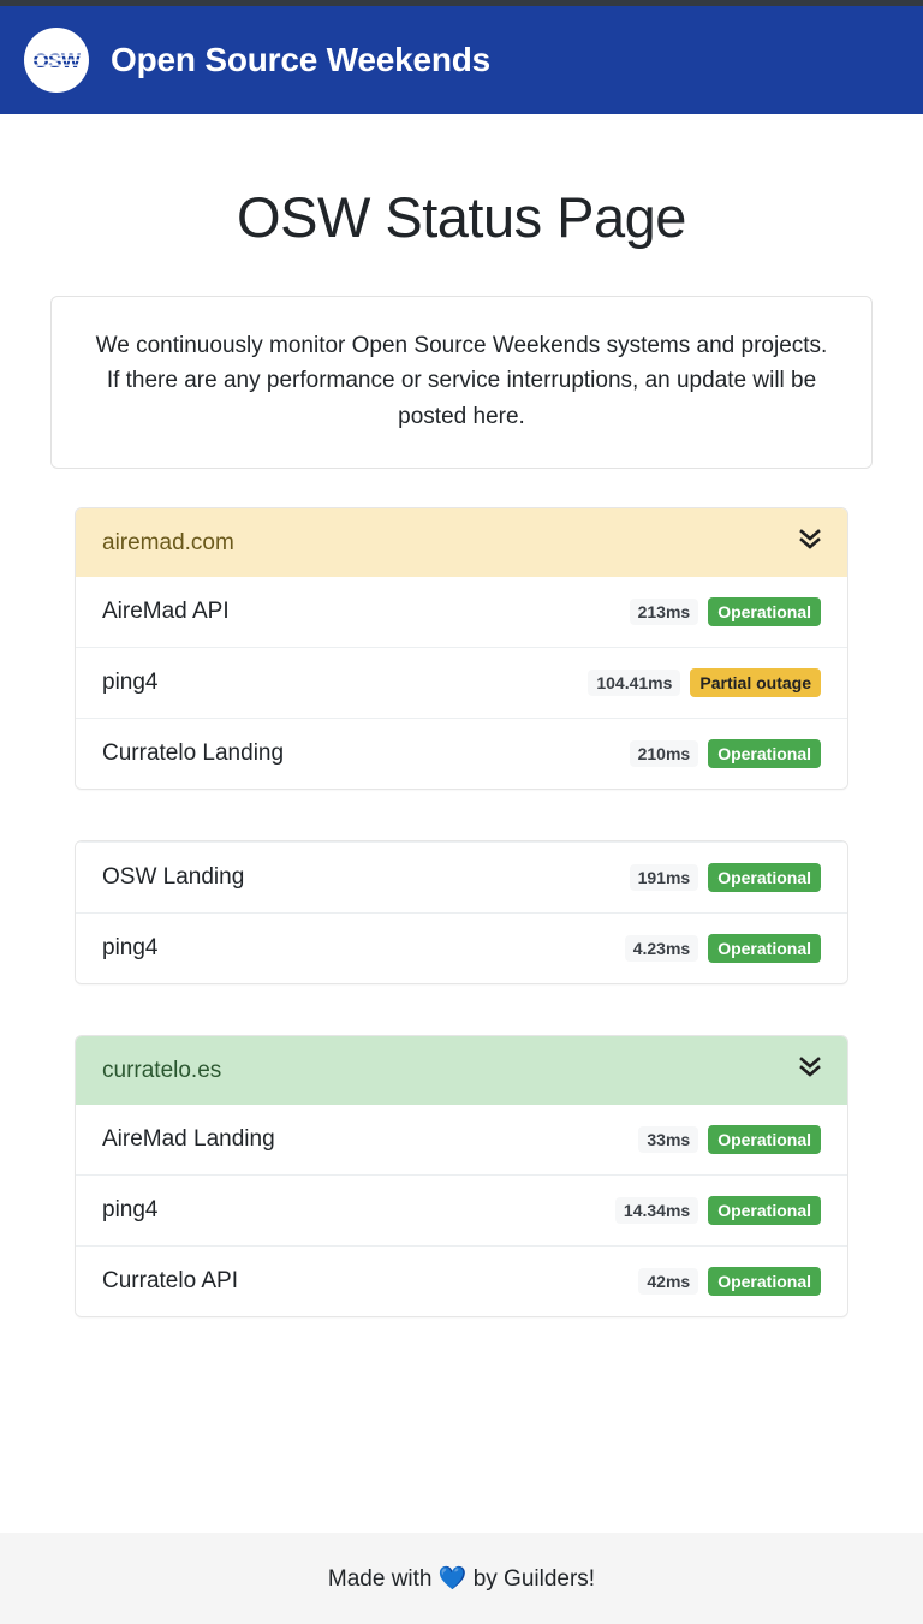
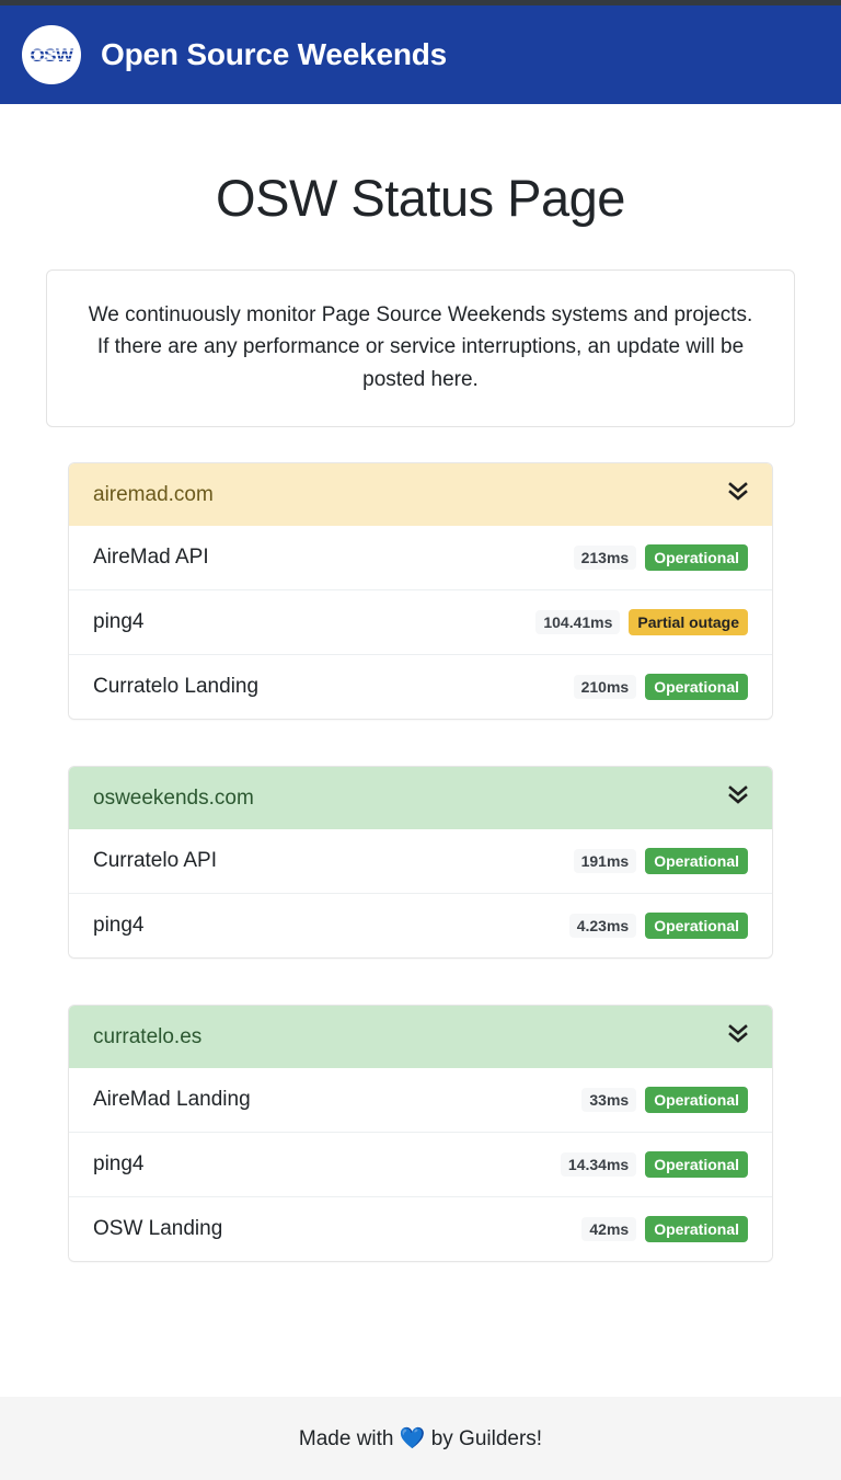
  OSW
  Open Source Weekends
  OSW Status Page
- We continuously monitor Open Source Weekends systems and projects. If there are any performance or service interruptions, an update will be posted here.
+ We continuously monitor Page Source Weekends systems and projects. If there are any performance or service interruptions, an update will be posted here.
  airemad.com
  AireMad API
  213ms
  Operational
  ping4
  104.41ms
  Partial outage
  Curratelo Landing
  210ms
  Operational
+ osweekends.com
- OSW Landing
+ Curratelo API
  191ms
  Operational
  ping4
  4.23ms
  Operational
  curratelo.es
  AireMad Landing
  33ms
  Operational
  ping4
  14.34ms
  Operational
- Curratelo API
+ OSW Landing
  42ms
  Operational
  Made with 💙 by Guilders!
